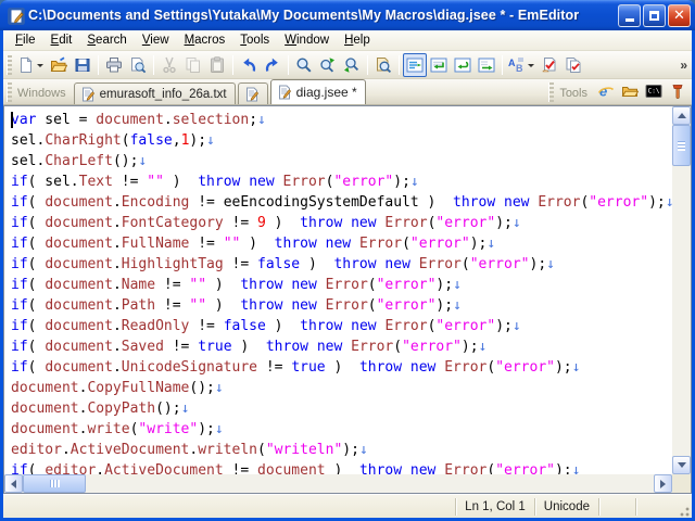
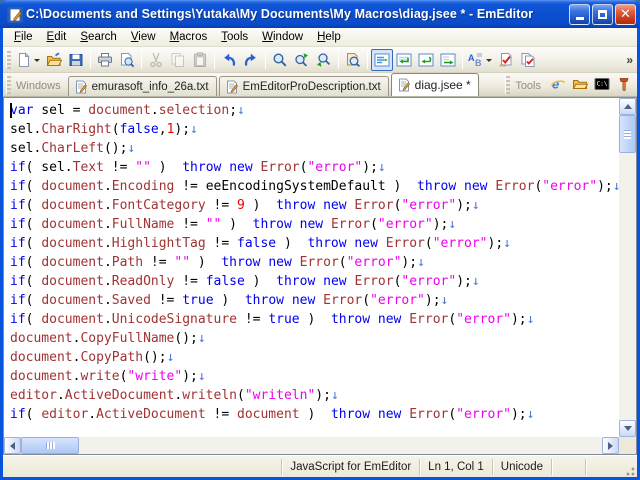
  C:\Documents and Settings\Yutaka\My Documents\My Macros\diag.jsee * - EmEditor
  ✕
  File
  Edit
  Search
  View
  Macros
  Tools
  Window
  Help
  A
  B
  »
  Windows
  emurasoft_info_26a.txt
+ EmEditorProDescription.txt
  diag.jsee *
  Tools
  e
  var sel = document.selection;↓
  sel.CharRight(false,1);↓
  sel.CharLeft();↓
  if( sel.Text != "" ) throw new Error("error");↓
  if( document.Encoding != eeEncodingSystemDefault ) throw new Error("error");↓
  if( document.FontCategory != 9 ) throw new Error("error");↓
  if( document.FullName != "" ) throw new Error("error");↓
  if( document.HighlightTag != false ) throw new Error("error");↓
- if( document.Name != "" ) throw new Error("error");↓
  if( document.Path != "" ) throw new Error("error");↓
  if( document.ReadOnly != false ) throw new Error("error");↓
  if( document.Saved != true ) throw new Error("error");↓
  if( document.UnicodeSignature != true ) throw new Error("error");↓
  document.CopyFullName();↓
  document.CopyPath();↓
  document.write("write");↓
  editor.ActiveDocument.writeln("writeln");↓
  if( editor.ActiveDocument != document ) throw new Error("error");↓
+ JavaScript for EmEditor
  Ln 1, Col 1
  Unicode
